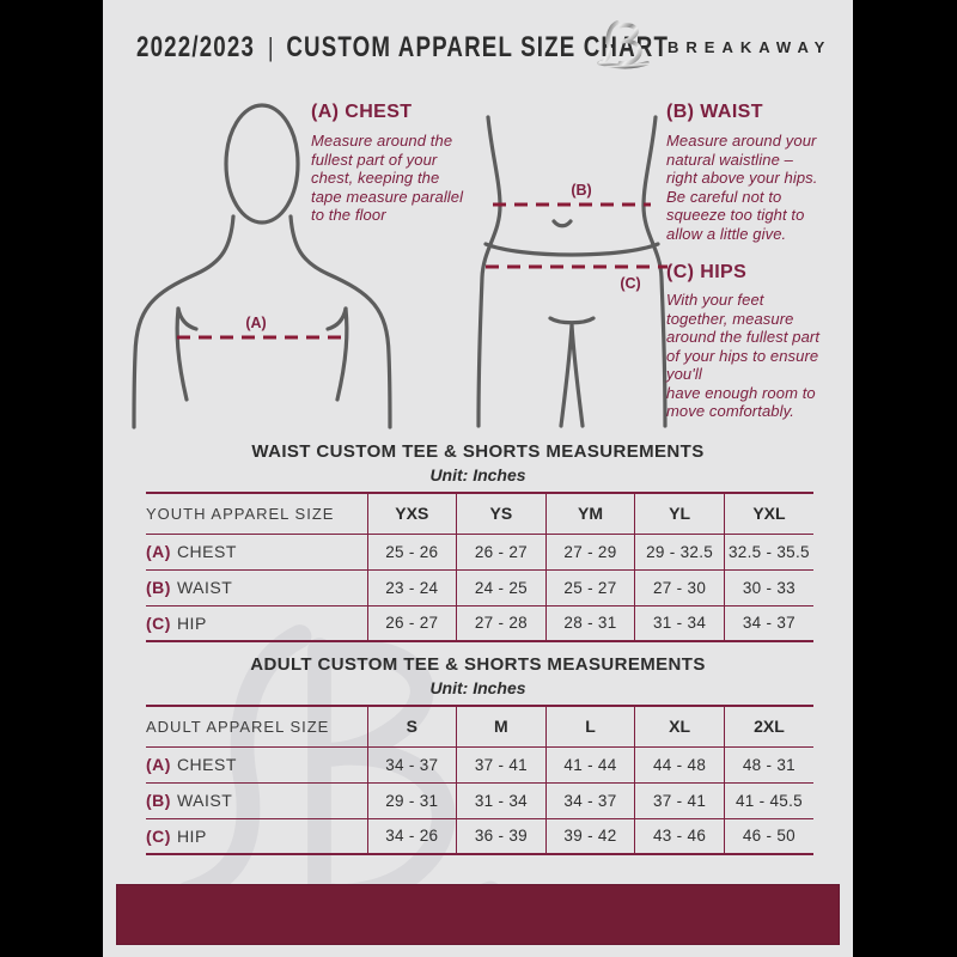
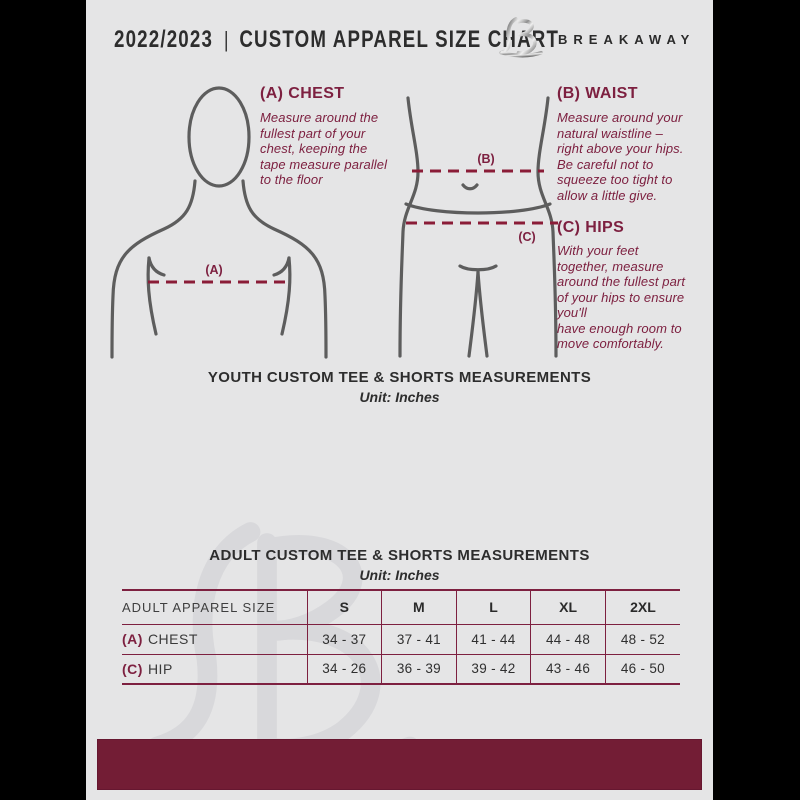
  2022/2023
  |
  CUSTOM APPAREL SIZE CART
  BREAKAWAY
  (A)
  (B)
  (C)
  (A) CHEST
  Measure around the
  fullest part of your
  chest, keeping the
  tape measure parallel
  to the floor
  (B) WAIST
  Measure around your
  natural waistline –
  right above your hips.
  Be careful not to
  squeeze too tight to
  allow a little give.
  (C) HIPS
  With your feet
  together, measure
  around the fullest part
  of your hips to ensure
  you'll
  have enough room to
  move comfortably.
- WAIST CUSTOM TEE & SHORTS MEASUREMENTS
+ YOUTH CUSTOM TEE & SHORTS MEASUREMENTS
  Unit: Inches
- YOUTH APPAREL SIZE	YXS	YS	YM	YL	YXL
- (A) CHEST	25 - 26	26 - 27	27 - 29	29 - 32.5	32.5 - 35.5
- (B) WAIST	23 - 24	24 - 25	25 - 27	27 - 30	30 - 33
- (C) HIP	26 - 27	27 - 28	28 - 31	31 - 34	34 - 37
  ADULT CUSTOM TEE & SHORTS MEASUREMENTS
  Unit: Inches
  ADULT APPAREL SIZE	S	M	L	XL	2XL
- (A) CHEST	34 - 37	37 - 41	41 - 44	44 - 48	48 - 31
+ (A) CHEST	34 - 37	37 - 41	41 - 44	44 - 48	48 - 52
- (B) WAIST	29 - 31	31 - 34	34 - 37	37 - 41	41 - 45.5
  (C) HIP	34 - 26	36 - 39	39 - 42	43 - 46	46 - 50
